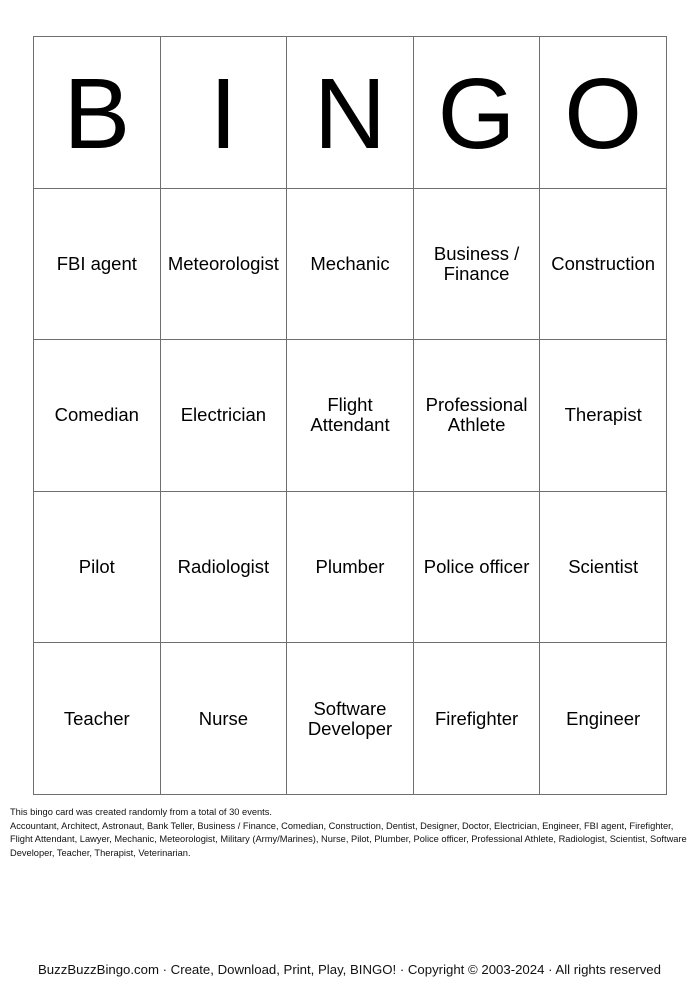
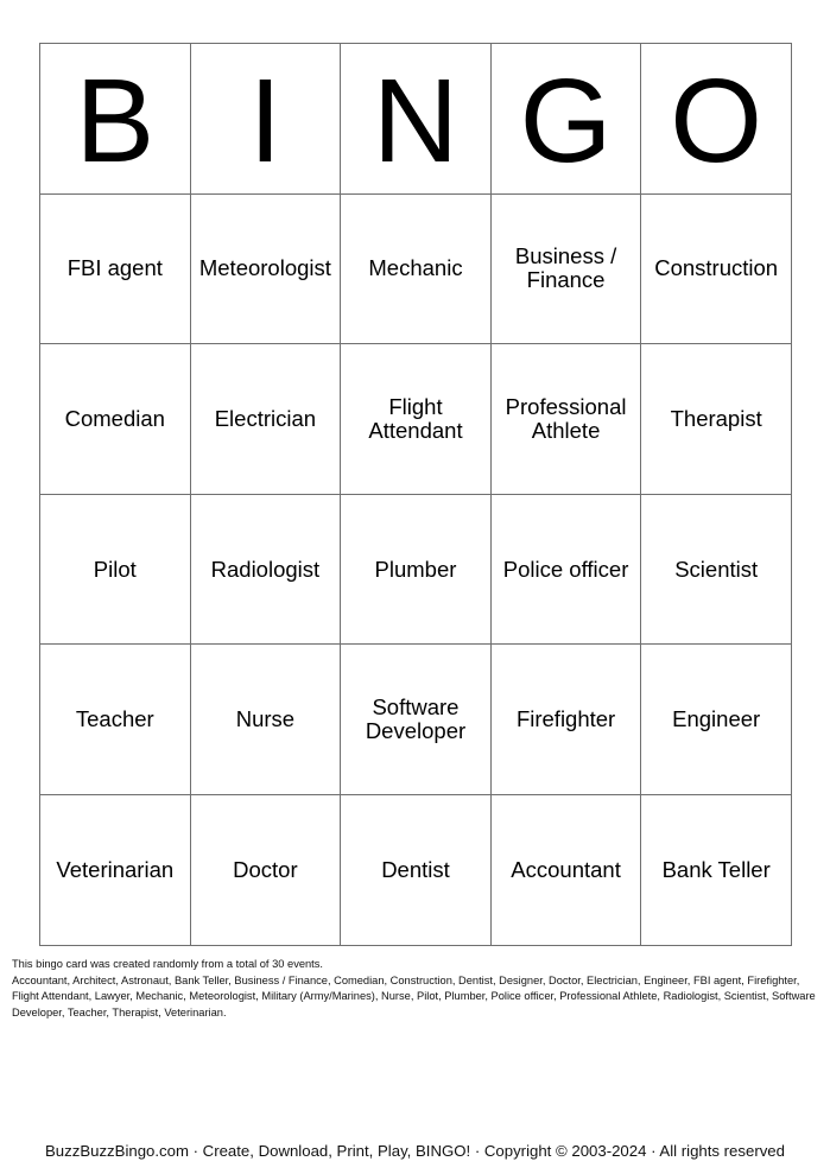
  B	I	N	G	O
  FBI agent	Meteorologist	Mechanic	Business / Finance	Construction
  Comedian	Electrician	Flight Attendant	Professional Athlete	Therapist
  Pilot	Radiologist	Plumber	Police officer	Scientist
  Teacher	Nurse	Software Developer	Firefighter	Engineer
+ Veterinarian	Doctor	Dentist	Accountant	Bank Teller
  This bingo card was created randomly from a total of 30 events.
  Accountant, Architect, Astronaut, Bank Teller, Business / Finance, Comedian, Construction, Dentist, Designer, Doctor, Electrician, Engineer, FBI agent, Firefighter, Flight Attendant, Lawyer, Mechanic, Meteorologist, Military (Army/Marines), Nurse, Pilot, Plumber, Police officer, Professional Athlete, Radiologist, Scientist, Software Developer, Teacher, Therapist, Veterinarian.
  BuzzBuzzBingo.com · Create, Download, Print, Play, BINGO! · Copyright © 2003-2024 · All rights reserved
